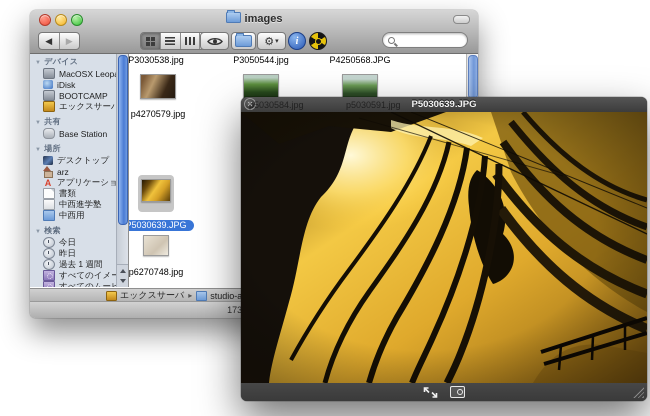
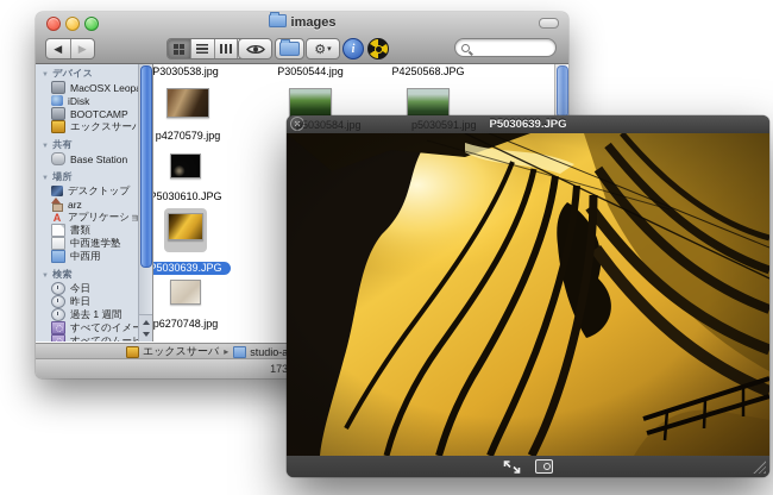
  images
  ◀
  ▶
  ⚙
  i
  デバイス
  MacOSX Leop
  iDisk
  BOOTCAMP
  エックスサー
  共有
  Base Station
  場所
  デスクトップ
  arz
  A
  アプリケーショ
  書類
  中西進学塾
  中西用
  検索
  今日
  昨日
  過去 1 週間
  すべてのイメ
  すべてのムー
  P3030538.jpg
  P3050544.jpg
  P4250568.JPG
  p4270579.jpg
+ P5030610.JPG
  P5030639.JPG
  p6270748.jpg
  エックスサーバ
  ▸
  studio-a
  ×
  p5030584.jpg
  p5030591.jpg
  P5030639.JPG
